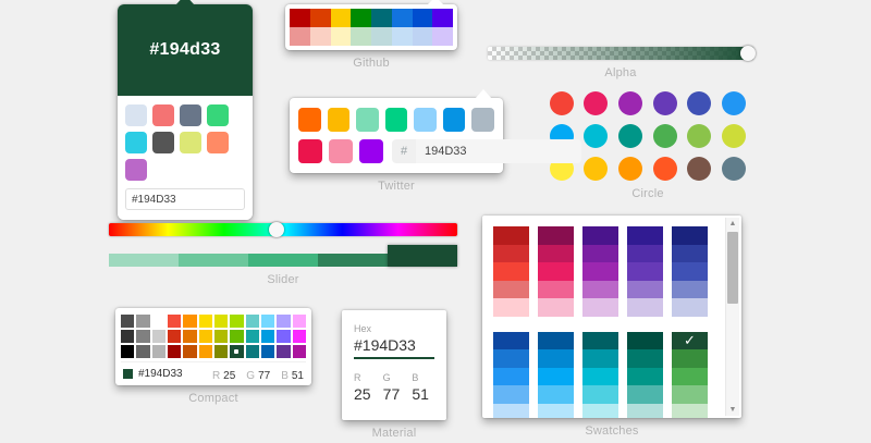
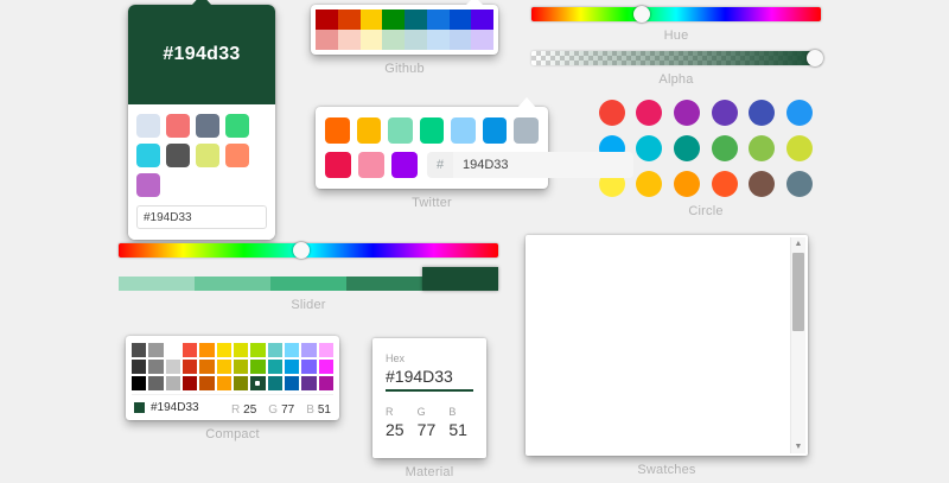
  #194d33
  #194D33
  Github
+ Hue
  Alpha
  Circle
  #
  194D33
  Twitter
  Slider
  #194D33
  R 25
  G 77
  B 51
  Compact
  Hex
  #194D33
  R
  25
  G
  77
  B
  51
  Material
- ✓
  Swatches
